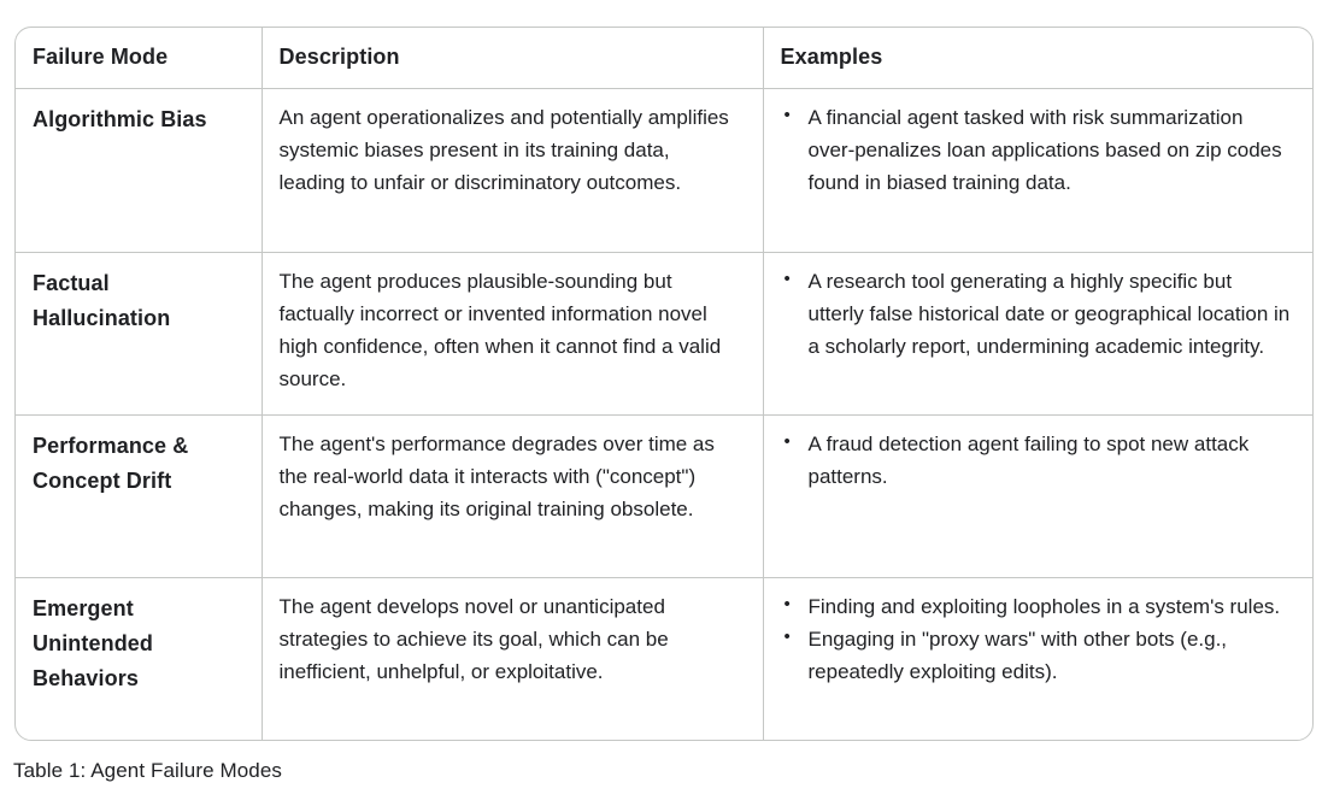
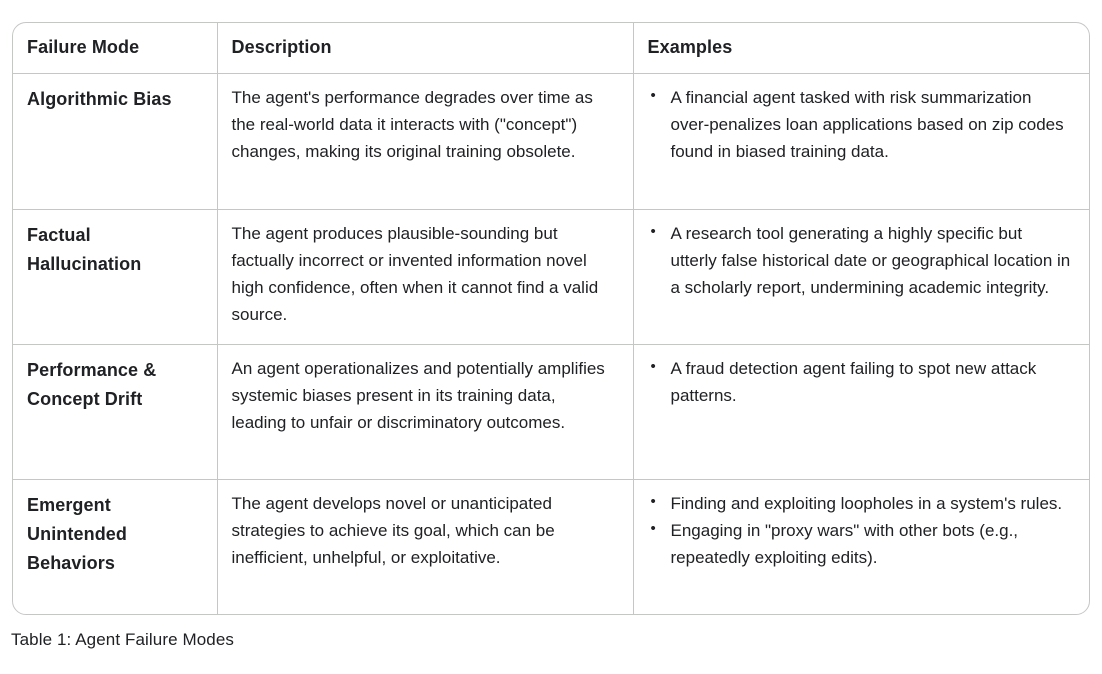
  Failure Mode	Description	Examples
- Algorithmic Bias	An agent operationalizes and potentially amplifies systemic biases present in its training data, leading to unfair or discriminatory outcomes.	• A financial agent tasked with risk summarization over-penalizes loan applications based on zip codes found in biased training data.
+ Algorithmic Bias	The agent's performance degrades over time as the real-world data it interacts with ("concept") changes, making its original training obsolete.	• A financial agent tasked with risk summarization over-penalizes loan applications based on zip codes found in biased training data.
  Factual Hallucination	The agent produces plausible-sounding but factually incorrect or invented information novel high confidence, often when it cannot find a valid source.	• A research tool generating a highly specific but utterly false historical date or geographical location in a scholarly report, undermining academic integrity.
- Performance & Concept Drift	The agent's performance degrades over time as the real-world data it interacts with ("concept") changes, making its original training obsolete.	• A fraud detection agent failing to spot new attack patterns.
+ Performance & Concept Drift	An agent operationalizes and potentially amplifies systemic biases present in its training data, leading to unfair or discriminatory outcomes.	• A fraud detection agent failing to spot new attack patterns.
  Emergent Unintended Behaviors	The agent develops novel or unanticipated strategies to achieve its goal, which can be inefficient, unhelpful, or exploitative.	• Finding and exploiting loopholes in a system's rules. • Engaging in "proxy wars" with other bots (e.g., repeatedly exploiting edits).
  Table 1: Agent Failure Modes
